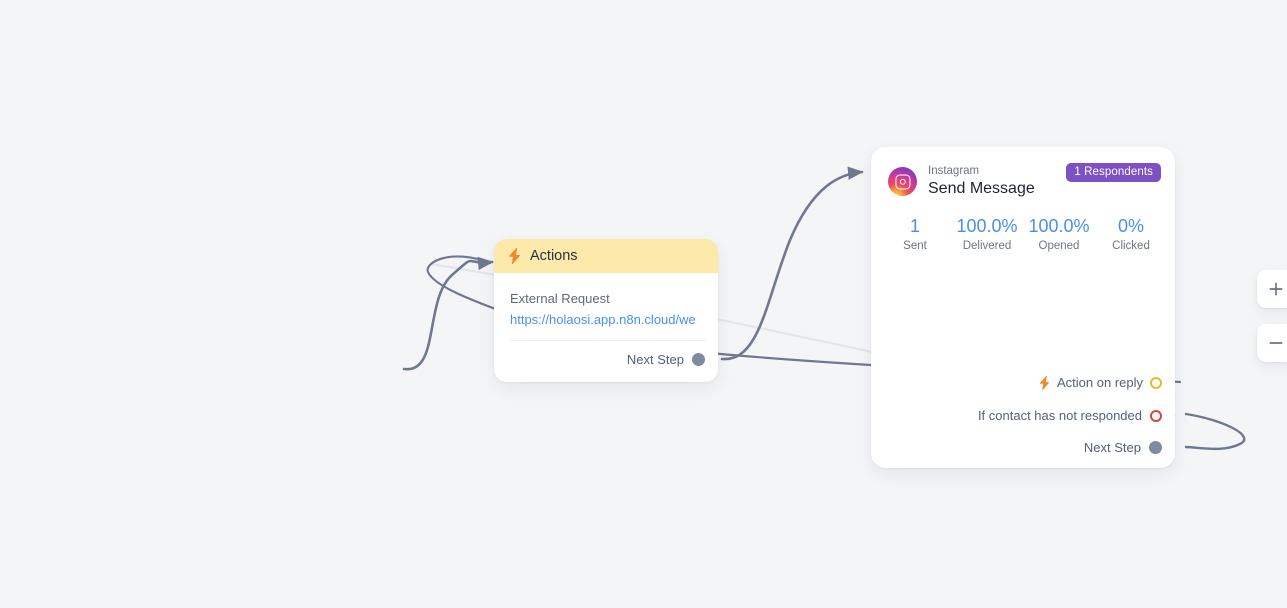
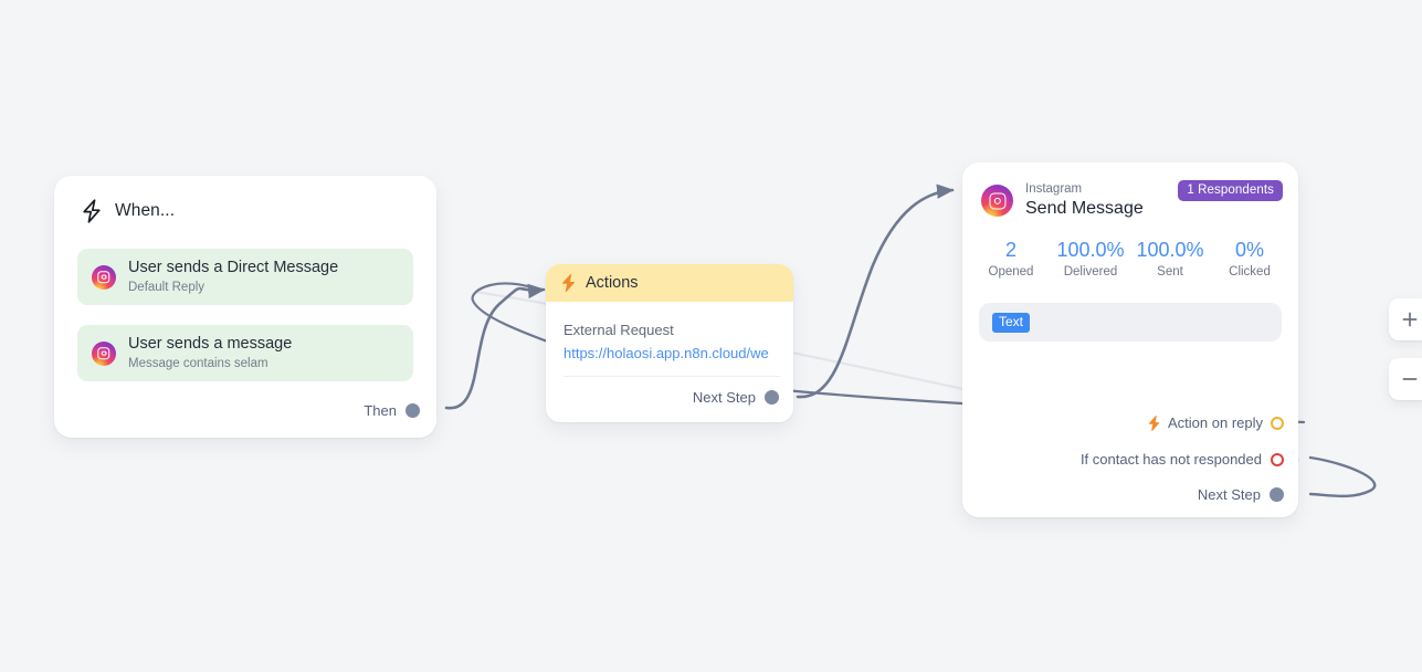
+ When...
+ User sends a Direct Message
+ Default Reply
+ User sends a message
+ Message contains selam
+ Then
  Actions
  External Request
  https://holaosi.app.n8n.cloud/we
  Next Step
  Instagram
  Send Message
  1 Respondents
- 1
+ 2
- Sent
+ Opened
  100.0%
  Delivered
  100.0%
- Opened
+ Sent
  0%
  Clicked
+ Text
  Action on reply
  If contact has not responded
  Next Step
